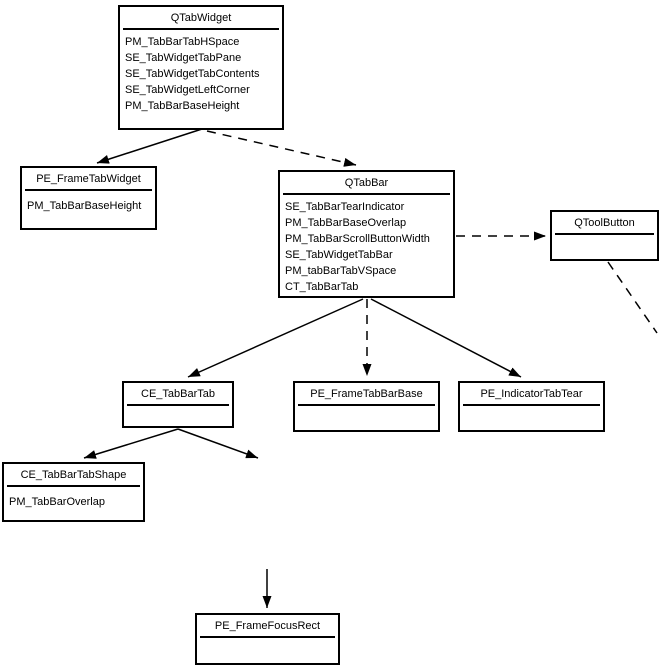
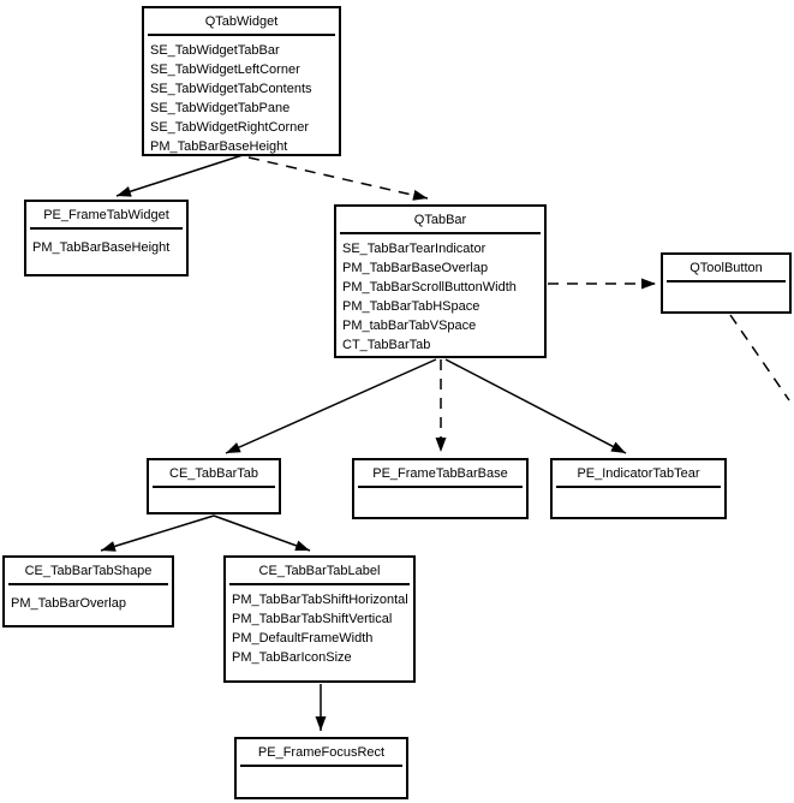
  QTabWidget
- PM_TabBarTabHSpace
+ SE_TabWidgetTabBar
- SE_TabWidgetTabPane
+ SE_TabWidgetLeftCorner
  SE_TabWidgetTabContents
- SE_TabWidgetLeftCorner
+ SE_TabWidgetTabPane
+ SE_TabWidgetRightCorner
  PM_TabBarBaseHeight
  PE_FrameTabWidget
  PM_TabBarBaseHeight
  QTabBar
  SE_TabBarTearIndicator
  PM_TabBarBaseOverlap
  PM_TabBarScrollButtonWidth
- SE_TabWidgetTabBar
+ PM_TabBarTabHSpace
  PM_tabBarTabVSpace
  CT_TabBarTab
  QToolButton
  CE_TabBarTab
  PE_FrameTabBarBase
  PE_IndicatorTabTear
  CE_TabBarTabShape
  PM_TabBarOverlap
+ CE_TabBarTabLabel
+ PM_TabBarTabShiftHorizontal
+ PM_TabBarTabShiftVertical
+ PM_DefaultFrameWidth
+ PM_TabBarIconSize
  PE_FrameFocusRect
